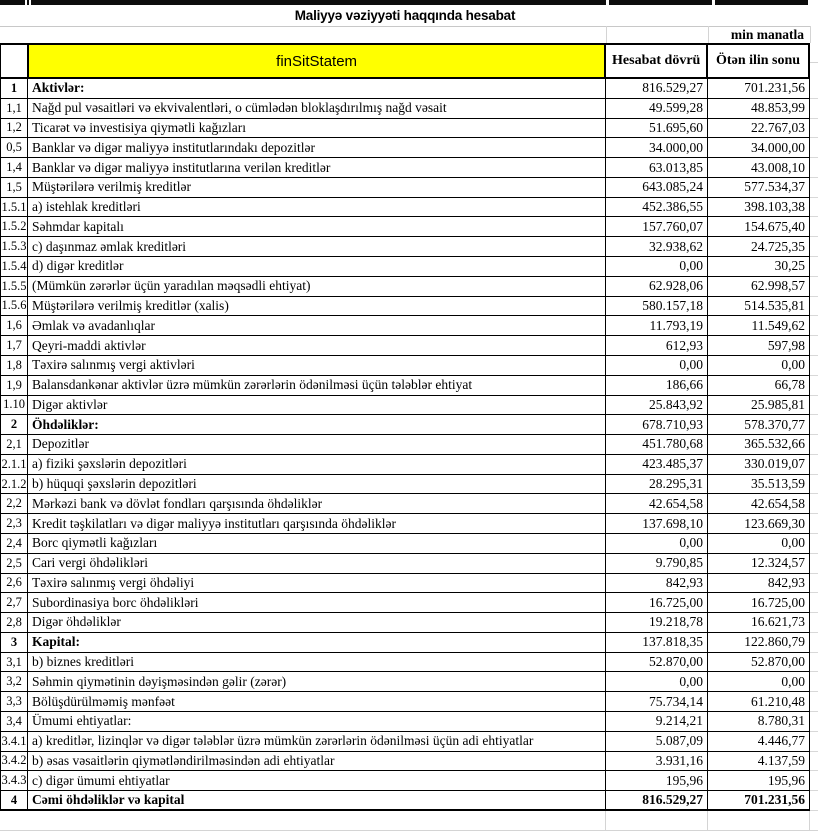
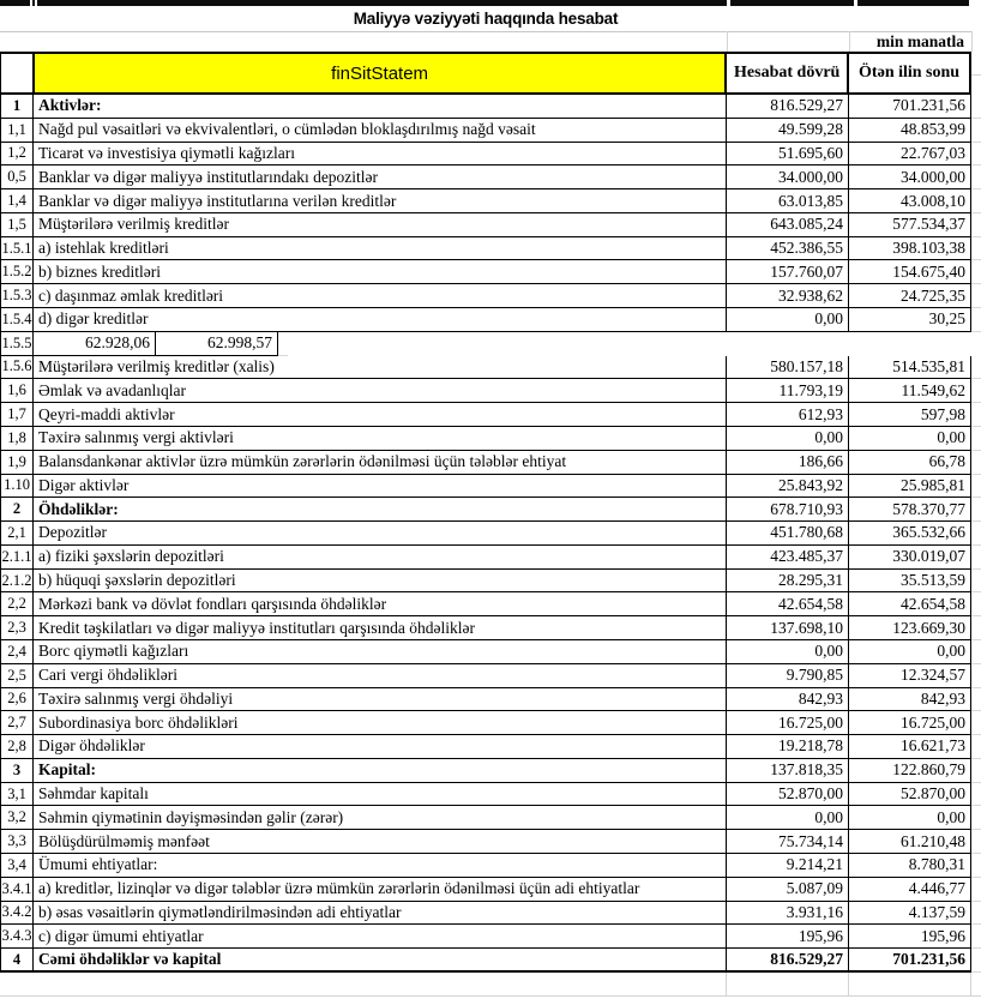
  Maliyyə vəziyyəti haqqında hesabat
  min manatla
  finSitStatem
  Hesabat dövrü
  Ötən ilin sonu
  1
  Aktivlər:
  816.529,27
  701.231,56
  1,1
  Nağd pul vəsaitləri və ekvivalentləri, o cümlədən bloklaşdırılmış nağd vəsait
  49.599,28
  48.853,99
  1,2
  Ticarət və investisiya qiymətli kağızları
  51.695,60
  22.767,03
  0,5
  Banklar və digər maliyyə institutlarındakı depozitlər
  34.000,00
  34.000,00
  1,4
  Banklar və digər maliyyə institutlarına verilən kreditlər
  63.013,85
  43.008,10
  1,5
  Müştərilərə verilmiş kreditlər
  643.085,24
  577.534,37
  1.5.1
  a) istehlak kreditləri
  452.386,55
  398.103,38
  1.5.2
- Səhmdar kapitalı
+ b) biznes kreditləri
  157.760,07
  154.675,40
  1.5.3
  c) daşınmaz əmlak kreditləri
  32.938,62
  24.725,35
  1.5.4
  d) digər kreditlər
  0,00
  30,25
  1.5.5
- (Mümkün zərərlər üçün yaradılan məqsədli ehtiyat)
  62.928,06
  62.998,57
  1.5.6
  Müştərilərə verilmiş kreditlər (xalis)
  580.157,18
  514.535,81
  1,6
  Əmlak və avadanlıqlar
  11.793,19
  11.549,62
  1,7
  Qeyri-maddi aktivlər
  612,93
  597,98
  1,8
  Təxirə salınmış vergi aktivləri
  0,00
  0,00
  1,9
  Balansdankənar aktivlər üzrə mümkün zərərlərin ödənilməsi üçün tələblər ehtiyat
  186,66
  66,78
  1.10
  Digər aktivlər
  25.843,92
  25.985,81
  2
  Öhdəliklər:
  678.710,93
  578.370,77
  2,1
  Depozitlər
  451.780,68
  365.532,66
  2.1.1
  a) fiziki şəxslərin depozitləri
  423.485,37
  330.019,07
  2.1.2
  b) hüquqi şəxslərin depozitləri
  28.295,31
  35.513,59
  2,2
  Mərkəzi bank və dövlət fondları qarşısında öhdəliklər
  42.654,58
  42.654,58
  2,3
  Kredit təşkilatları və digər maliyyə institutları qarşısında öhdəliklər
  137.698,10
  123.669,30
  2,4
  Borc qiymətli kağızları
  0,00
  0,00
  2,5
  Cari vergi öhdəlikləri
  9.790,85
  12.324,57
  2,6
  Təxirə salınmış vergi öhdəliyi
  842,93
  842,93
  2,7
  Subordinasiya borc öhdəlikləri
  16.725,00
  16.725,00
  2,8
  Digər öhdəliklər
  19.218,78
  16.621,73
  3
  Kapital:
  137.818,35
  122.860,79
  3,1
- b) biznes kreditləri
+ Səhmdar kapitalı
  52.870,00
  52.870,00
  3,2
  Səhmin qiymətinin dəyişməsindən gəlir (zərər)
  0,00
  0,00
  3,3
  Bölüşdürülməmiş mənfəət
  75.734,14
  61.210,48
  3,4
  Ümumi ehtiyatlar:
  9.214,21
  8.780,31
  3.4.1
  a) kreditlər, lizinqlər və digər tələblər üzrə mümkün zərərlərin ödənilməsi üçün adi ehtiyatlar
  5.087,09
  4.446,77
  3.4.2
  b) əsas vəsaitlərin qiymətləndirilməsindən adi ehtiyatlar
  3.931,16
  4.137,59
  3.4.3
  c) digər ümumi ehtiyatlar
  195,96
  195,96
  4
  Cəmi öhdəliklər və kapital
  816.529,27
  701.231,56
